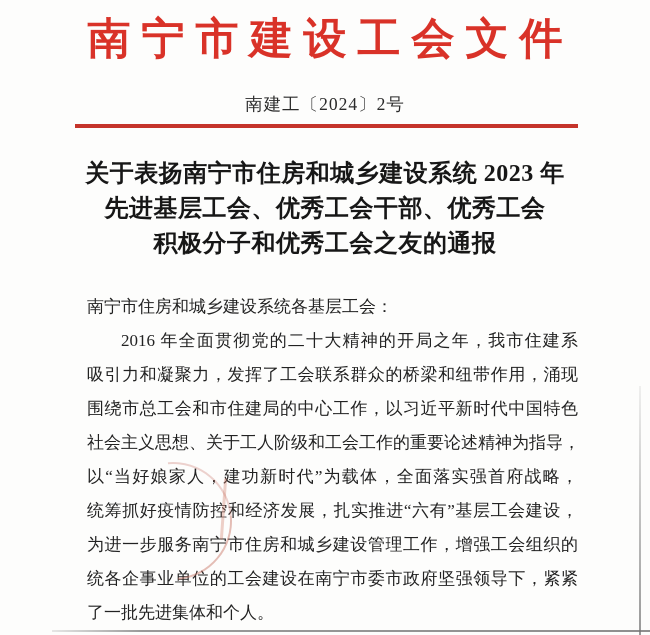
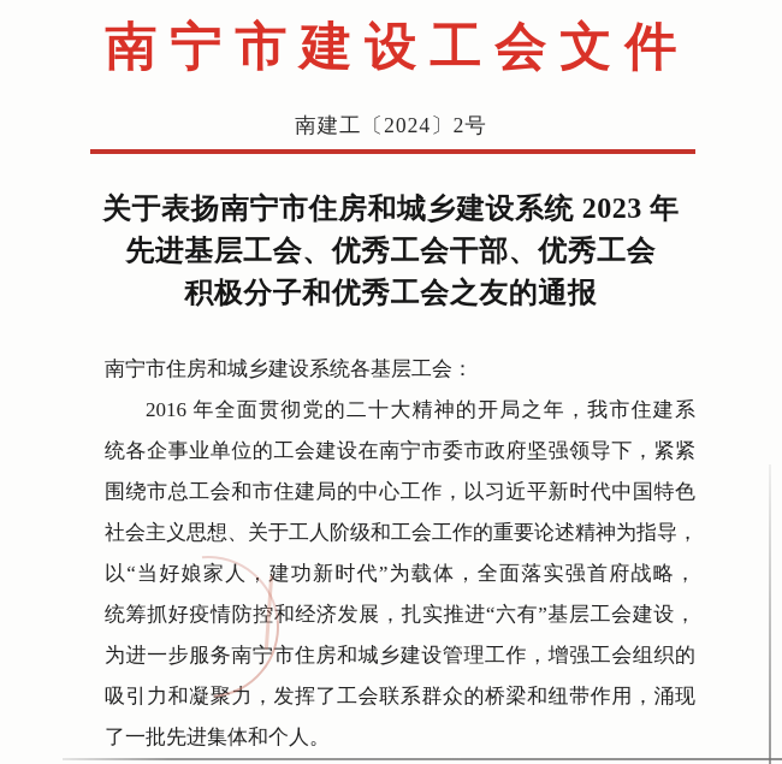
  南宁市建设工会文件
  南建工〔2024〕2号
  关于表扬南宁市住房和城乡建设系统 2023 年
  先进基层工会、优秀工会干部、优秀工会
  积极分子和优秀工会之友的通报
  南宁市住房和城乡建设系统各基层工会：
  2016 年全面贯彻党的二十大精神的开局之年，我市住建系
- 吸引力和凝聚力，发挥了工会联系群众的桥梁和纽带作用，涌现
+ 统各企事业单位的工会建设在南宁市委市政府坚强领导下，紧紧
  围绕市总工会和市住建局的中心工作，以习近平新时代中国特色
  社会主义思想、关于工人阶级和工会工作的重要论述精神为指导，
  以“当好娘家人，建功新时代”为载体，全面落实强首府战略，
  统筹抓好疫情防控和经济发展，扎实推进“六有”基层工会建设，
  为进一步服务南宁市住房和城乡建设管理工作，增强工会组织的
- 统各企事业单位的工会建设在南宁市委市政府坚强领导下，紧紧
+ 吸引力和凝聚力，发挥了工会联系群众的桥梁和纽带作用，涌现
  了一批先进集体和个人。
